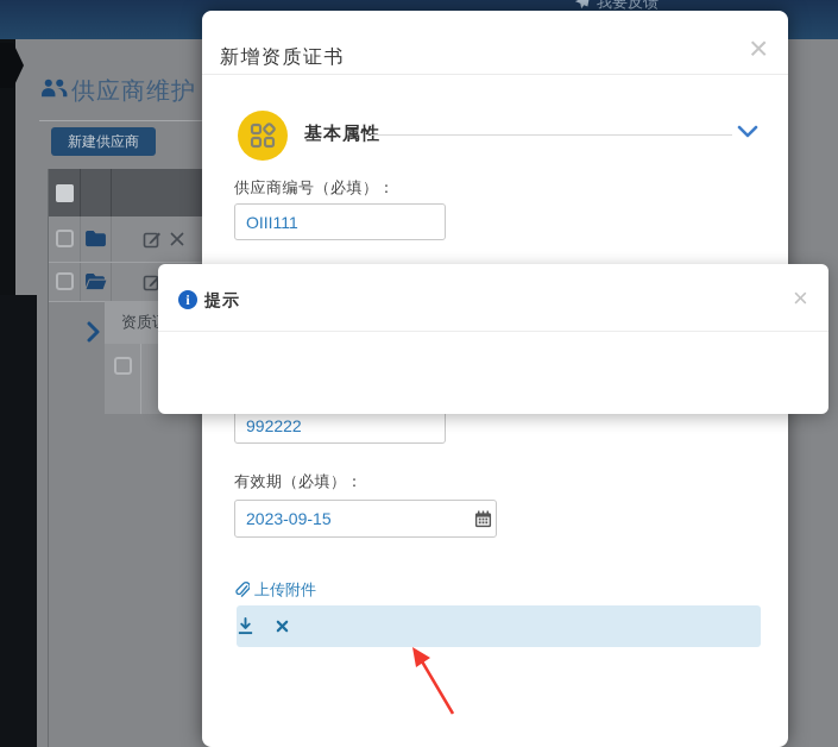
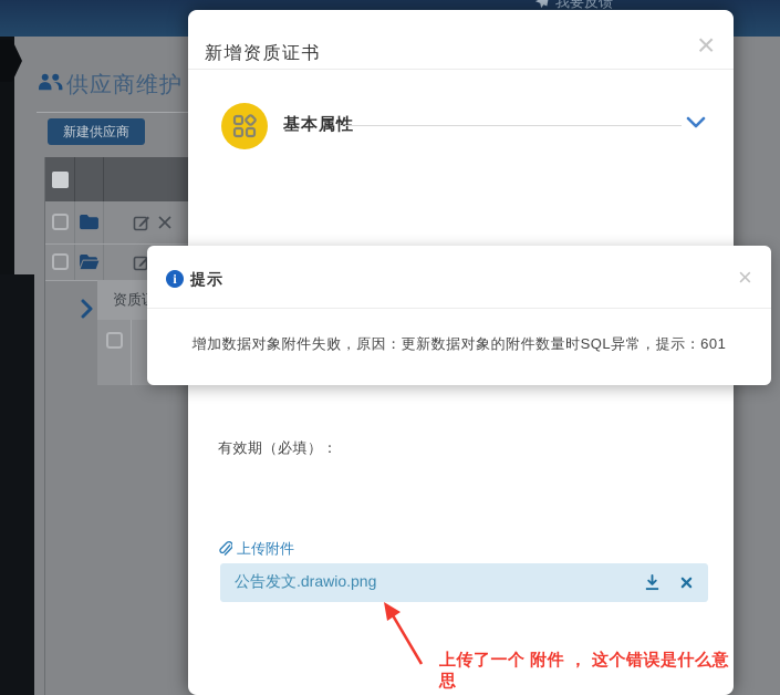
  我要反馈
  供应商维护
  新建供应商
  新增资质证书
  ×
  基本属
- 供应商编号（必填）：
- OIII111
- 992222
  有效期（必填）：
- 2023-09-15
  上传附件
+ 公告发文.drawio.png
+ 上传了一个 附件 ， 这个错误是什么意思
  i
  提示
  ×
+ 增加数据对象附件失败，原因：更新数据对象的附件数量时SQL异常，提示：601
